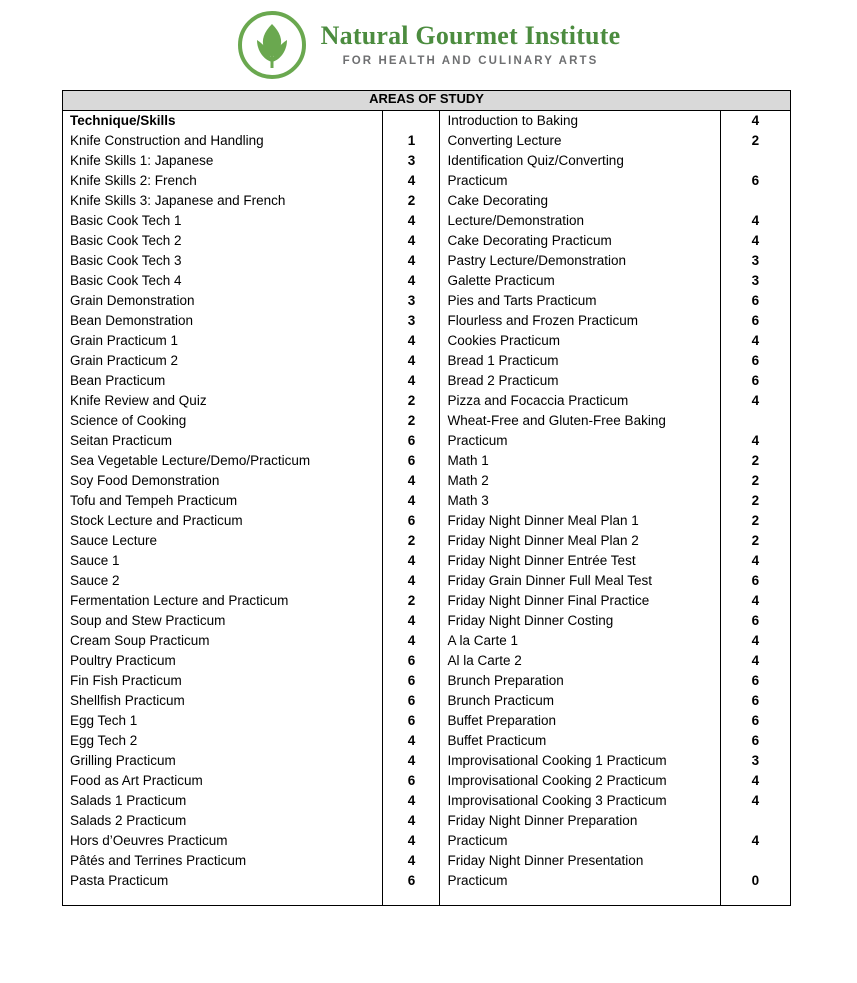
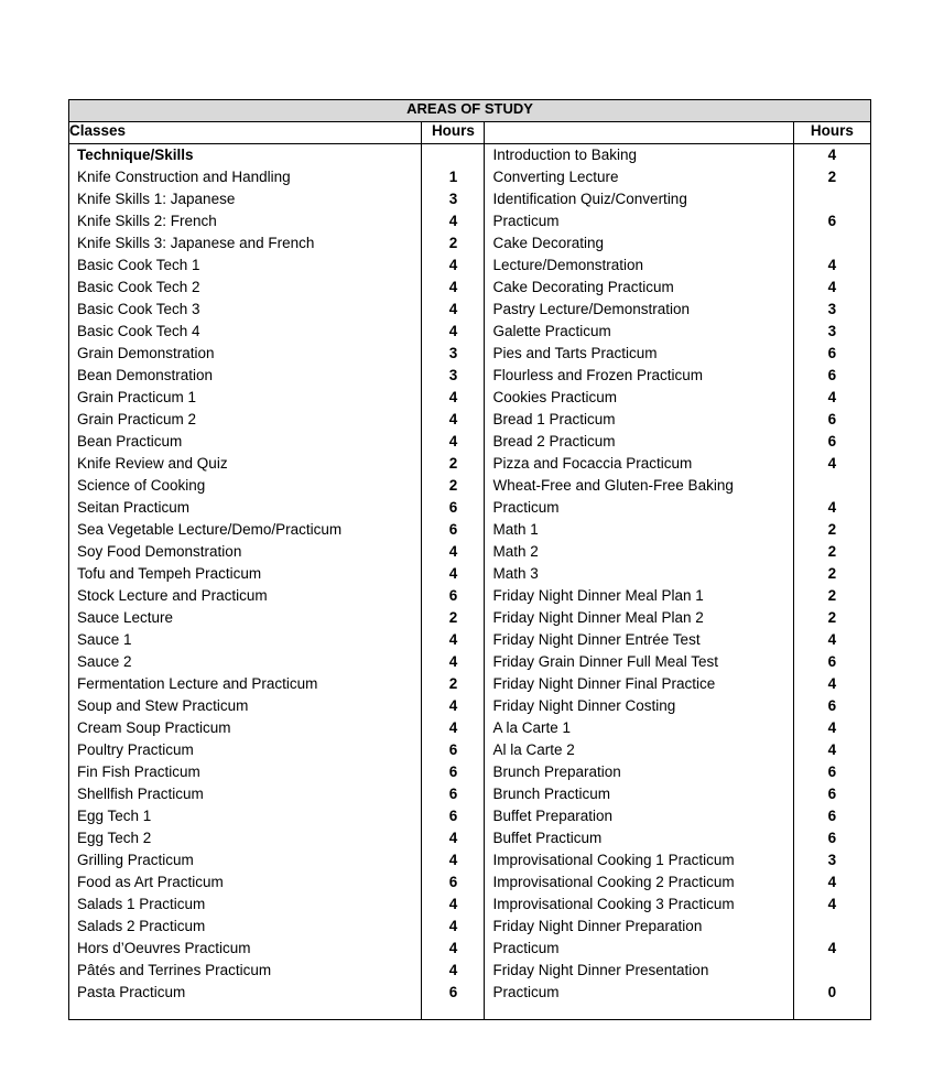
- Natural Gourmet Institute
- FOR HEALTH AND CULINARY ARTS
  AREAS OF STUDY
+ Classes	Hours		Hours
  Technique/SkillsKnife Construction and HandlingKnife Skills 1: JapaneseKnife Skills 2: FrenchKnife Skills 3: Japanese and FrenchBasic Cook Tech 1Basic Cook Tech 2Basic Cook Tech 3Basic Cook Tech 4Grain DemonstrationBean DemonstrationGrain Practicum 1Grain Practicum 2Bean PracticumKnife Review and QuizScience of CookingSeitan PracticumSea Vegetable Lecture/Demo/PracticumSoy Food DemonstrationTofu and Tempeh PracticumStock Lecture and PracticumSauce LectureSauce 1Sauce 2Fermentation Lecture and PracticumSoup and Stew PracticumCream Soup PracticumPoultry PracticumFin Fish PracticumShellfish PracticumEgg Tech 1Egg Tech 2Grilling PracticumFood as Art PracticumSalads 1 PracticumSalads 2 PracticumHors d’Oeuvres PracticumPâtés and Terrines PracticumPasta Practicum	13424444334442266446244244666644644446	Introduction to BakingConverting LectureIdentification Quiz/ConvertingPracticumCake DecoratingLecture/DemonstrationCake Decorating PracticumPastry Lecture/DemonstrationGalette PracticumPies and Tarts PracticumFlourless and Frozen PracticumCookies PracticumBread 1 PracticumBread 2 PracticumPizza and Focaccia PracticumWheat-Free and Gluten-Free BakingPracticumMath 1Math 2Math 3Friday Night Dinner Meal Plan 1Friday Night Dinner Meal Plan 2Friday Night Dinner Entrée TestFriday Grain Dinner Full Meal TestFriday Night Dinner Final PracticeFriday Night Dinner CostingA la Carte 1Al la Carte 2Brunch PreparationBrunch PracticumBuffet PreparationBuffet PracticumImprovisational Cooking 1 PracticumImprovisational Cooking 2 PracticumImprovisational Cooking 3 PracticumFriday Night Dinner PreparationPracticumFriday Night Dinner PresentationPracticum	42 6 4433664664 4222224646446666344 4 0
